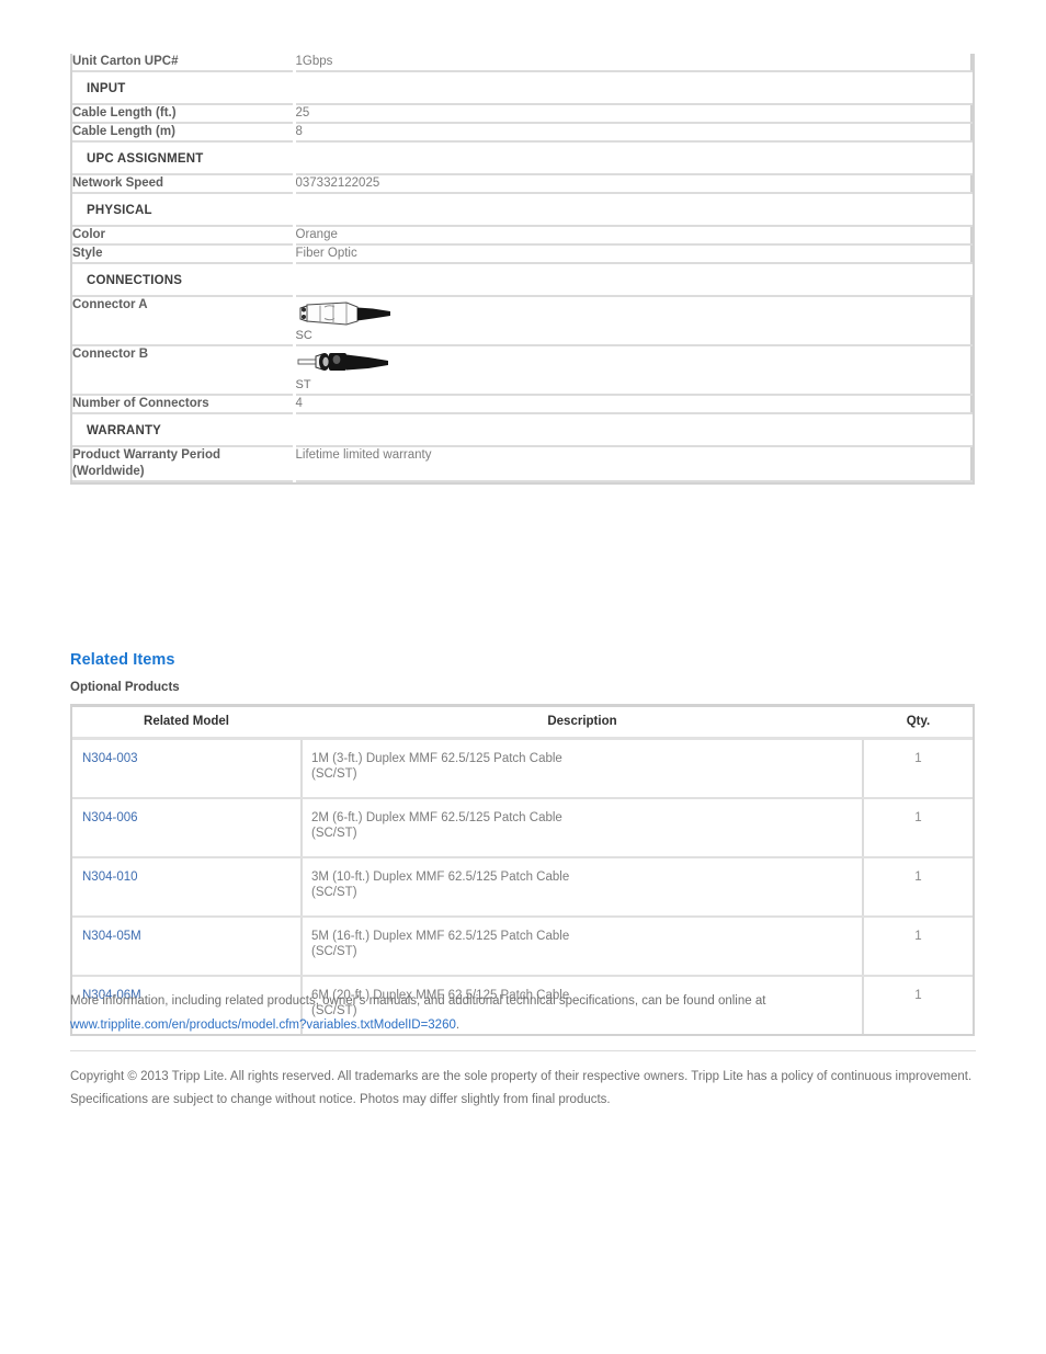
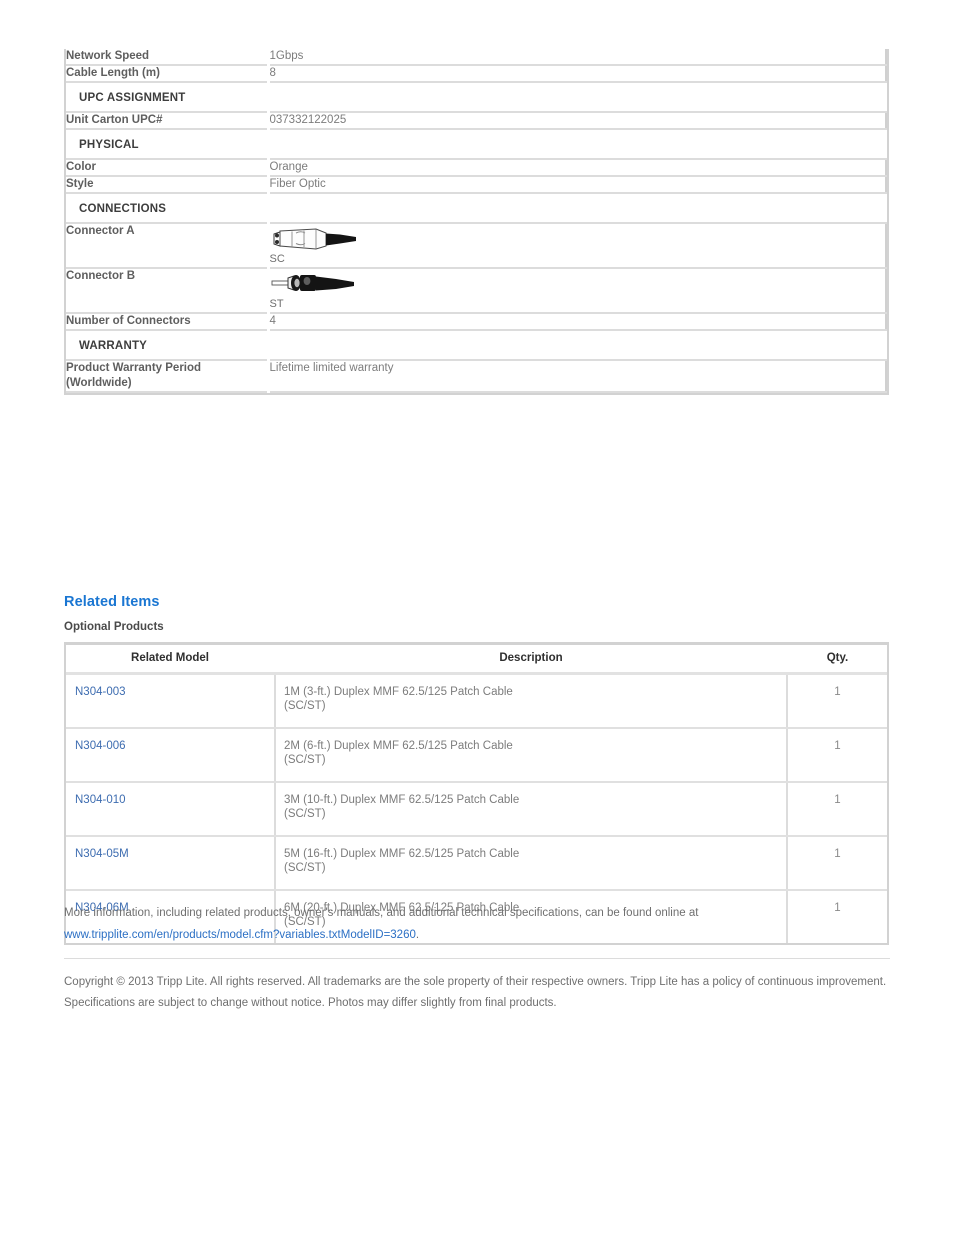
- Unit Carton UPC#	1Gbps
+ Network Speed	1Gbps
- INPUT
- Cable Length (ft.)	25
  Cable Length (m)	8
  UPC ASSIGNMENT
- Network Speed	037332122025
+ Unit Carton UPC#	037332122025
  PHYSICAL
  Color	Orange
  Style	Fiber Optic
  CONNECTIONS
  Connector A	SC
  Connector B	ST
  Number of Connectors	4
  WARRANTY
  Product Warranty Period (Worldwide)	Lifetime limited warranty
  Related Items
  Optional Products
  Related Model	Description	Qty.
  N304-003	1M (3-ft.) Duplex MMF 62.5/125 Patch Cable(SC/ST)	1
  N304-006	2M (6-ft.) Duplex MMF 62.5/125 Patch Cable(SC/ST)	1
  N304-010	3M (10-ft.) Duplex MMF 62.5/125 Patch Cable(SC/ST)	1
  N304-05M	5M (16-ft.) Duplex MMF 62.5/125 Patch Cable(SC/ST)	1
  N304-06M	6M (20-ft.) Duplex MMF 62.5/125 Patch Cable(SC/ST)	1
  More information, including related products, owner's manuals, and additional technical specifications, can be found online at www.tripplite.com/en/products/model.cfm?variables.txtModelID=3260.
  Copyright © 2013 Tripp Lite. All rights reserved. All trademarks are the sole property of their respective owners. Tripp Lite has a policy of continuous improvement. Specifications are subject to change without notice. Photos may differ slightly from final products.
